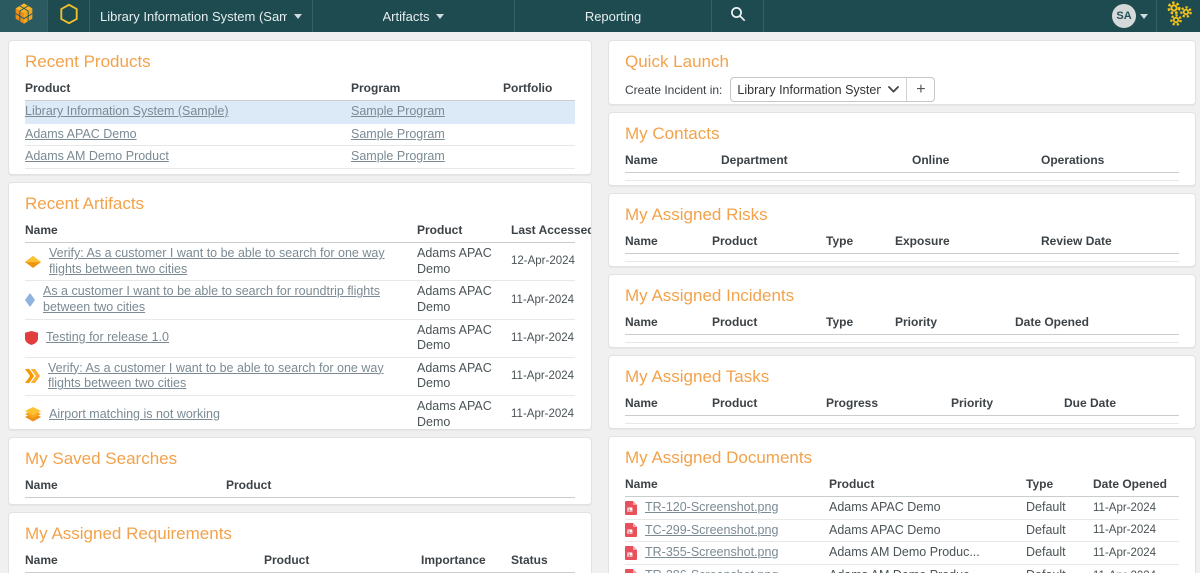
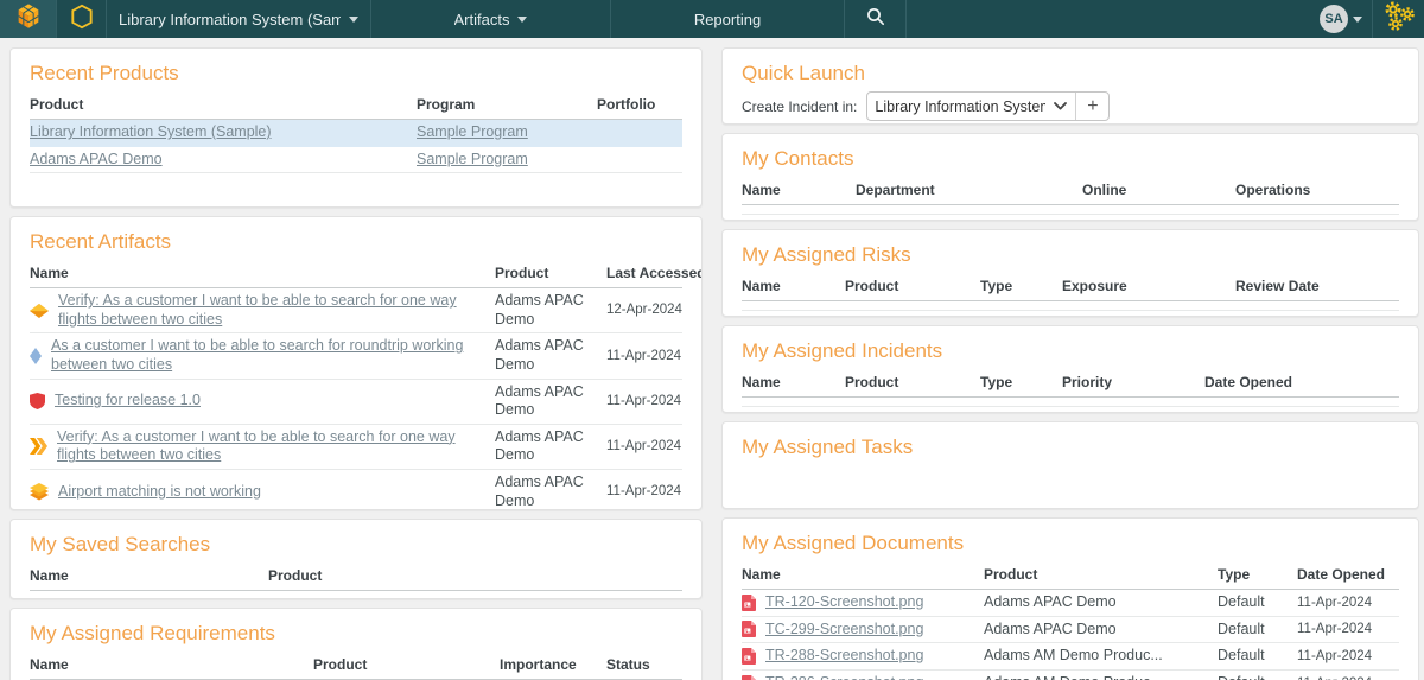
  Library Information System (Sam
  Artifacts
  Reporting
  SA
  Recent Products
  Product	Program	Portfolio
  Library Information System (Sample)	Sample Program
  Adams APAC Demo	Sample Program
- Adams AM Demo Product	Sample Program
  Recent Artifacts
  Name	Product	Last Accessed
  Verify: As a customer I want to be able to search for one way flights between two cities	Adams APAC Demo	12-Apr-2024
- As a customer I want to be able to search for roundtrip flights between two cities	Adams APAC Demo	11-Apr-2024
+ As a customer I want to be able to search for roundtrip working between two cities	Adams APAC Demo	11-Apr-2024
  Testing for release 1.0	Adams APAC Demo	11-Apr-2024
  Verify: As a customer I want to be able to search for one way flights between two cities	Adams APAC Demo	11-Apr-2024
  Airport matching is not working	Adams APAC Demo	11-Apr-2024
  My Saved Searches
  Name	Product
  My Assigned Requirements
  Name	Product	Importance	Status
  Quick Launch
  Create Incident in:
  Library Information Syste
  +
  My Contacts
  Name	Department	Online	Operations
  My Assigned Risks
  Name	Product	Type	Exposure	Review Date
  My Assigned Incidents
  Name	Product	Type	Priority	Date Opened
  My Assigned Tasks
- Name	Product	Progress	Priority	Due Date
  My Assigned Documents
  Name	Product	Type	Date Opened
  TR-120-Screenshot.png	Adams APAC Demo	Default	11-Apr-2024
  TC-299-Screenshot.png	Adams APAC Demo	Default	11-Apr-2024
- TR-355-Screenshot.png	Adams AM Demo Produc...	Default	11-Apr-2024
+ TR-288-Screenshot.png	Adams AM Demo Produc...	Default	11-Apr-2024
